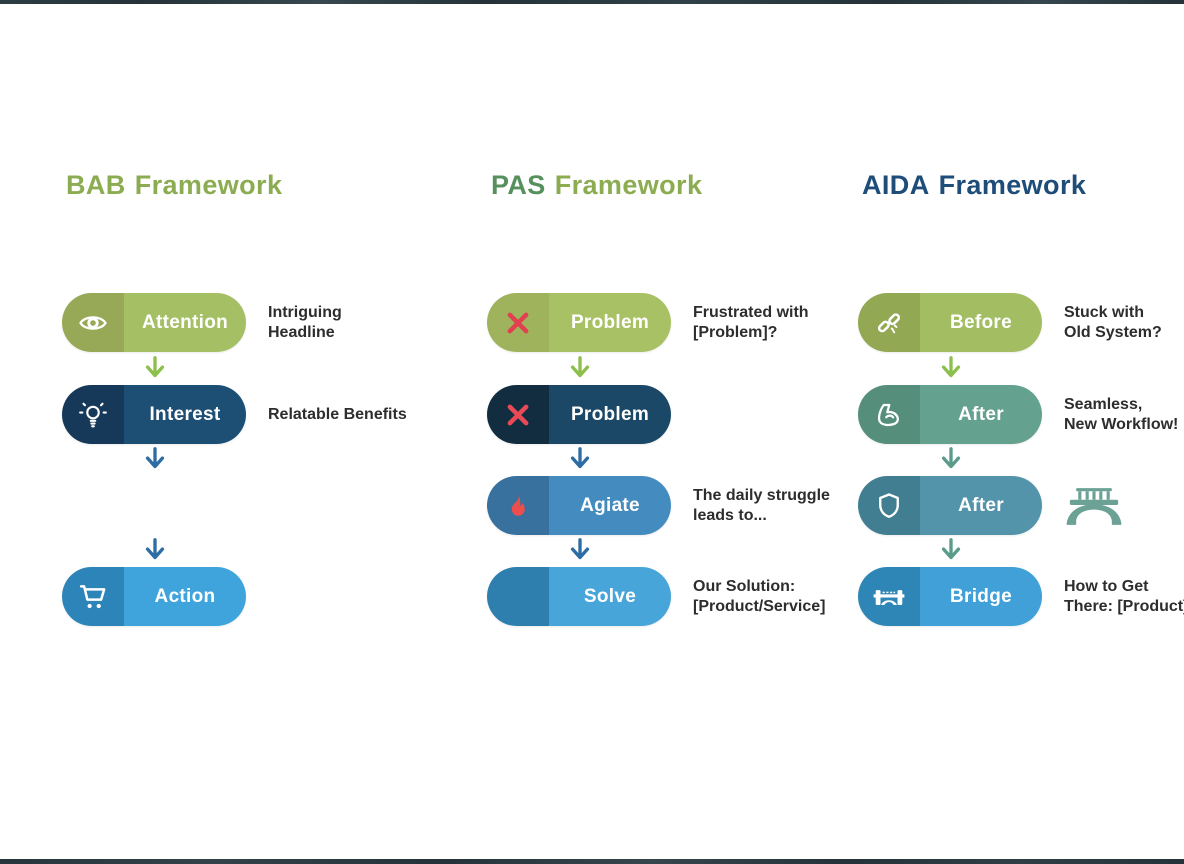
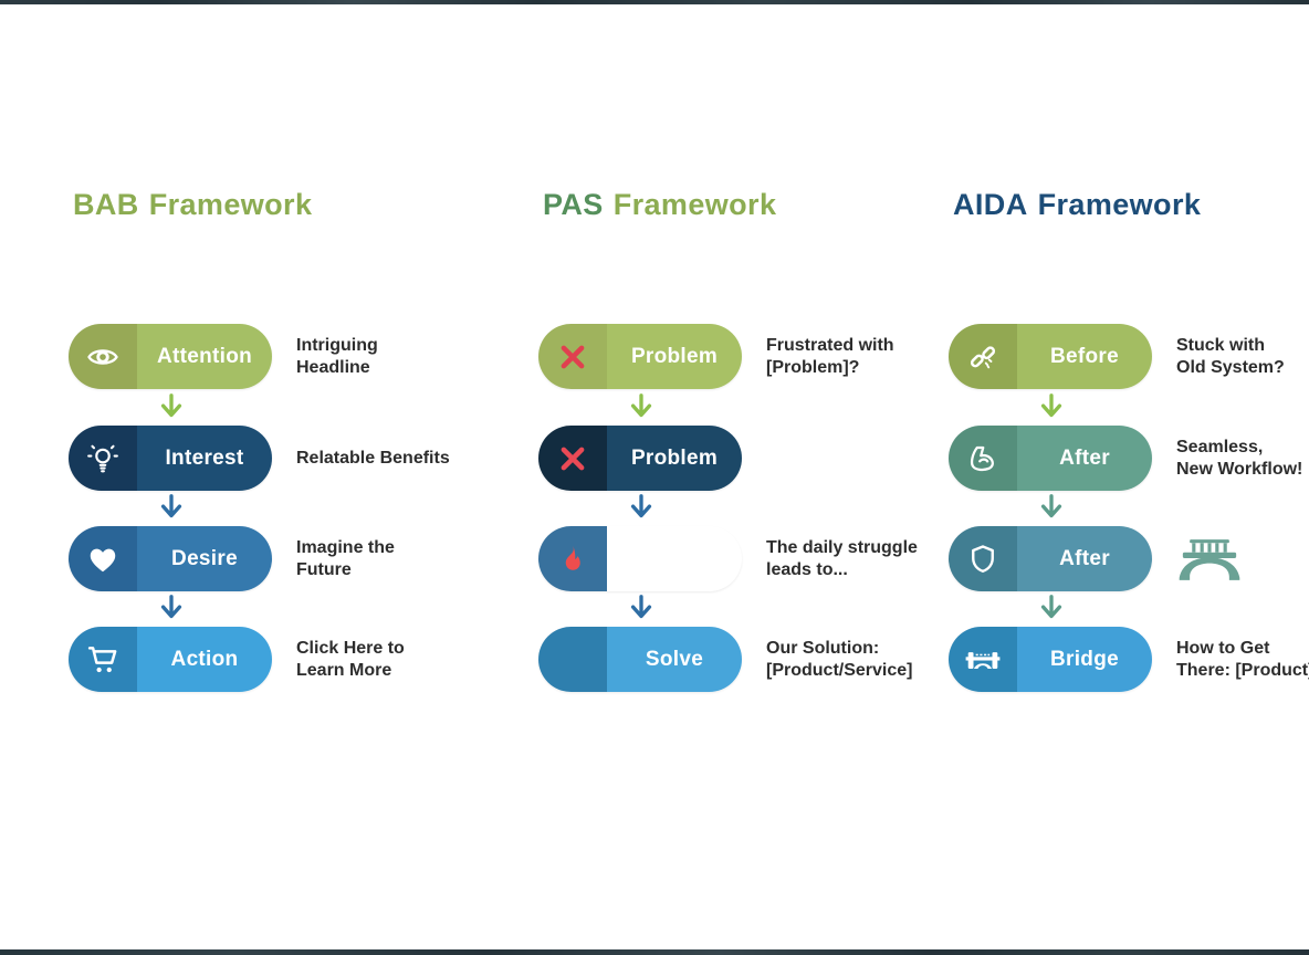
  BAB
  Framework
  Attention
  Intriguing
  Headline
  Interest
  Relatable Benefits
+ Desire
+ Imagine the
+ Future
  Action
+ Click Here to
+ Learn More
  PAS
  Framework
  Problem
  Frustrated with
  [Problem]?
  Problem
- Agiate
  The daily struggle
  leads to...
  Solve
  Our Solution:
  [Product/Service]
  AIDA
  Framework
  Before
  Stuck with
  Old System?
  After
  Seamless,
  New Workflow!
  After
  Bridge
  How to Get
  There: [Product
